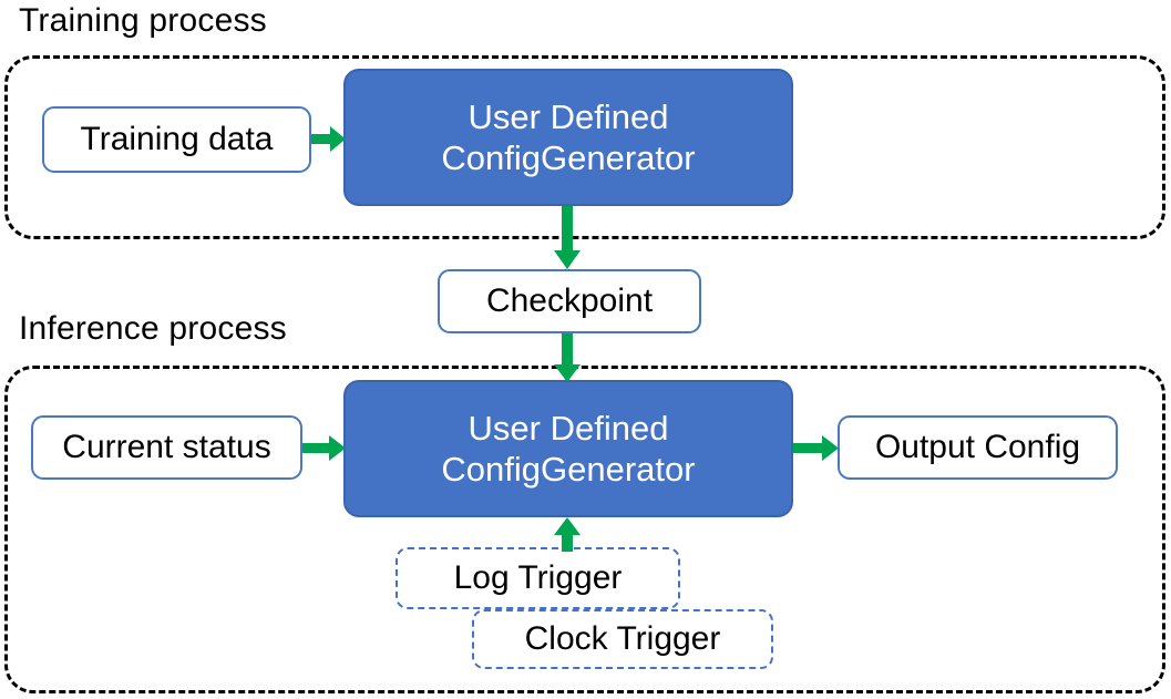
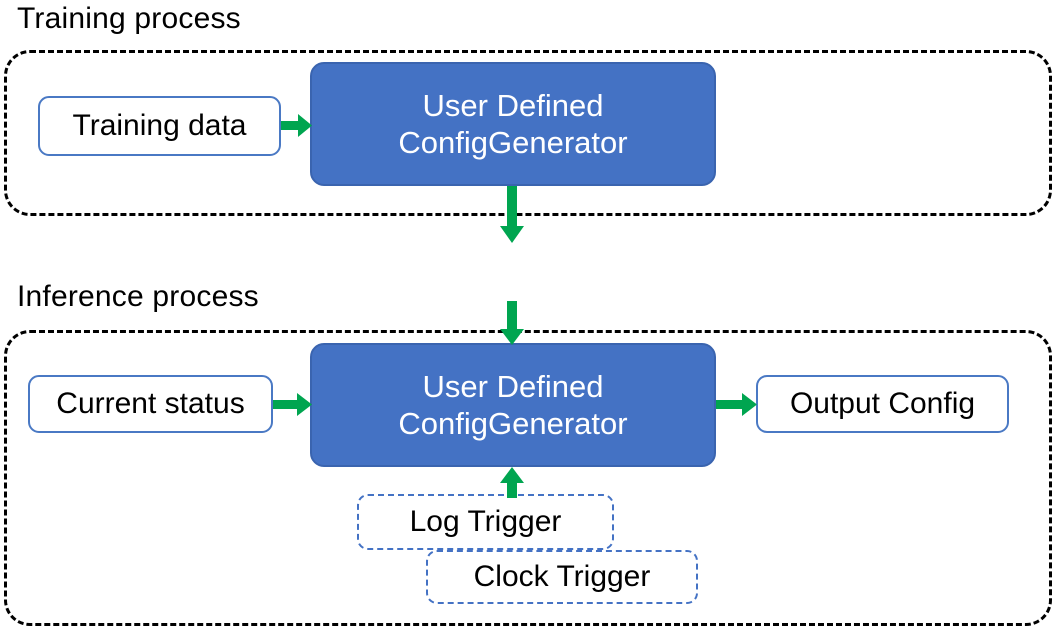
  Training process
  Inference process
  Training data
  User Defined
  ConfigGenerator
- Checkpoint
  Current status
  User Defined
  ConfigGenerator
  Output Config
  Log Trigger
  Clock Trigger
